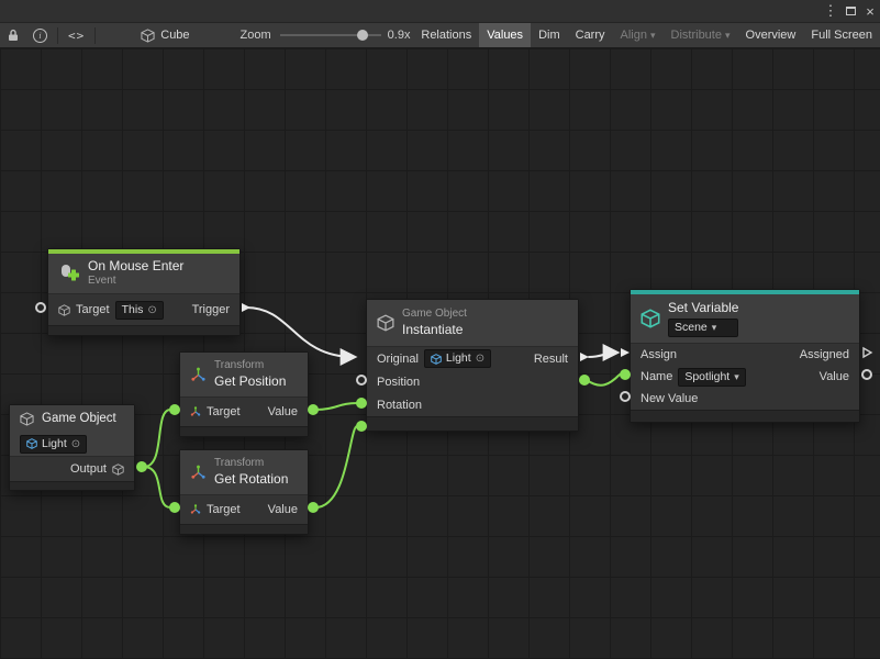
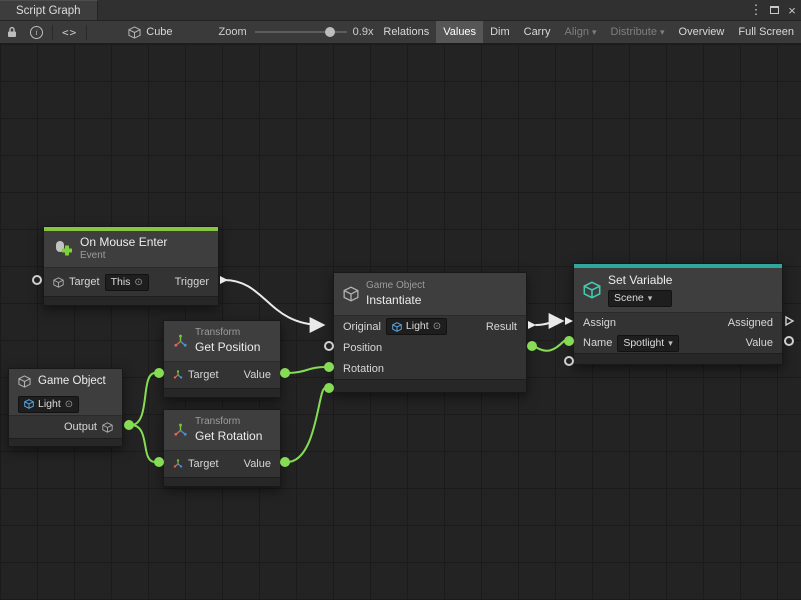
+ Script Graph
  ⋮
  ×
  i
  <>
  Cube
  Zoom
  0.9x
  Relations
  Values
  Dim
  Carry
  Align
  ▾
  Distribute
  ▾
  Overview
  Full Screen
  On Mouse Enter
  Event
  Target
  This
  ⊙
  Trigger
  Game Object
  Light
  ⊙
  Output
  Transform
  Get Position
  Target
  Value
  Transform
  Get Rotation
  Target
  Value
  Game Object
  Instantiate
  Original
  Light
  ⊙
  Result
  Position
  Rotation
  Set Variable
  Scene
  ▾
  Assign
  Assigned
  Name
  Spotlight
  ▾
  Value
- New Value
